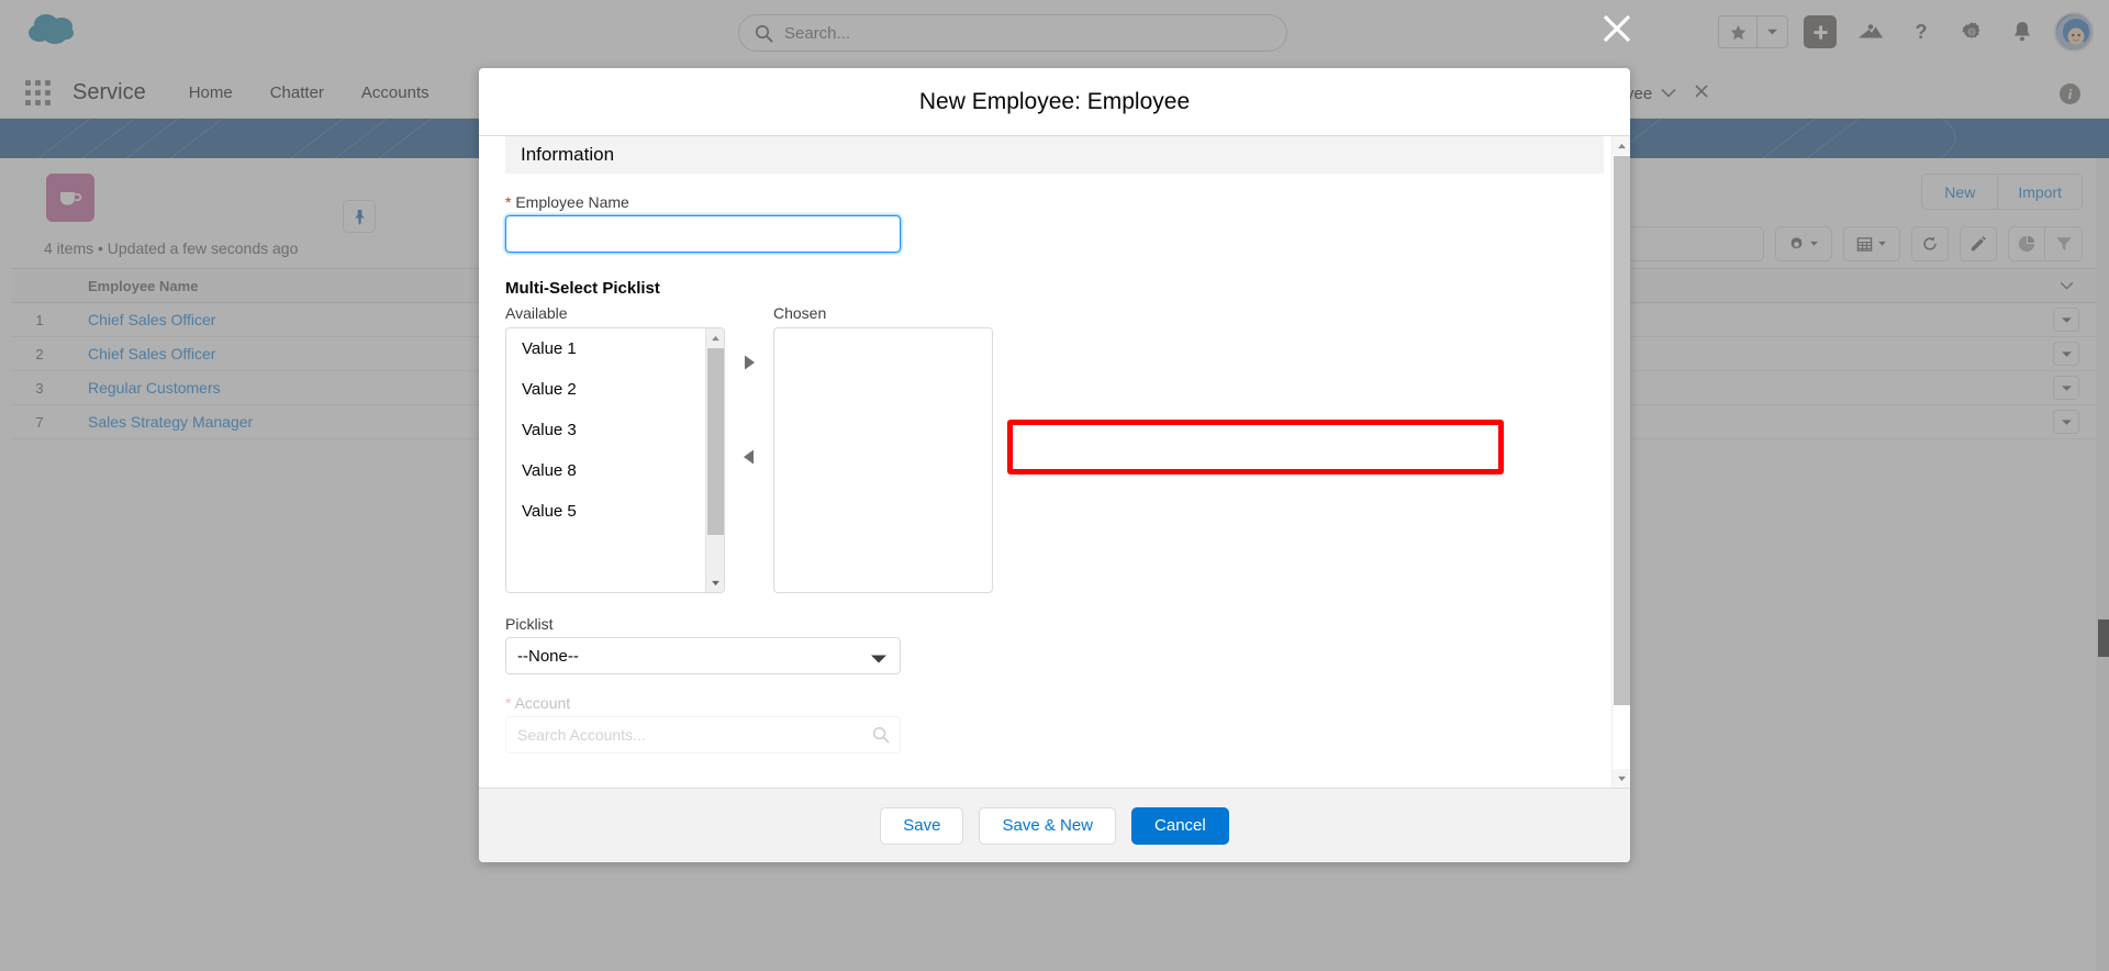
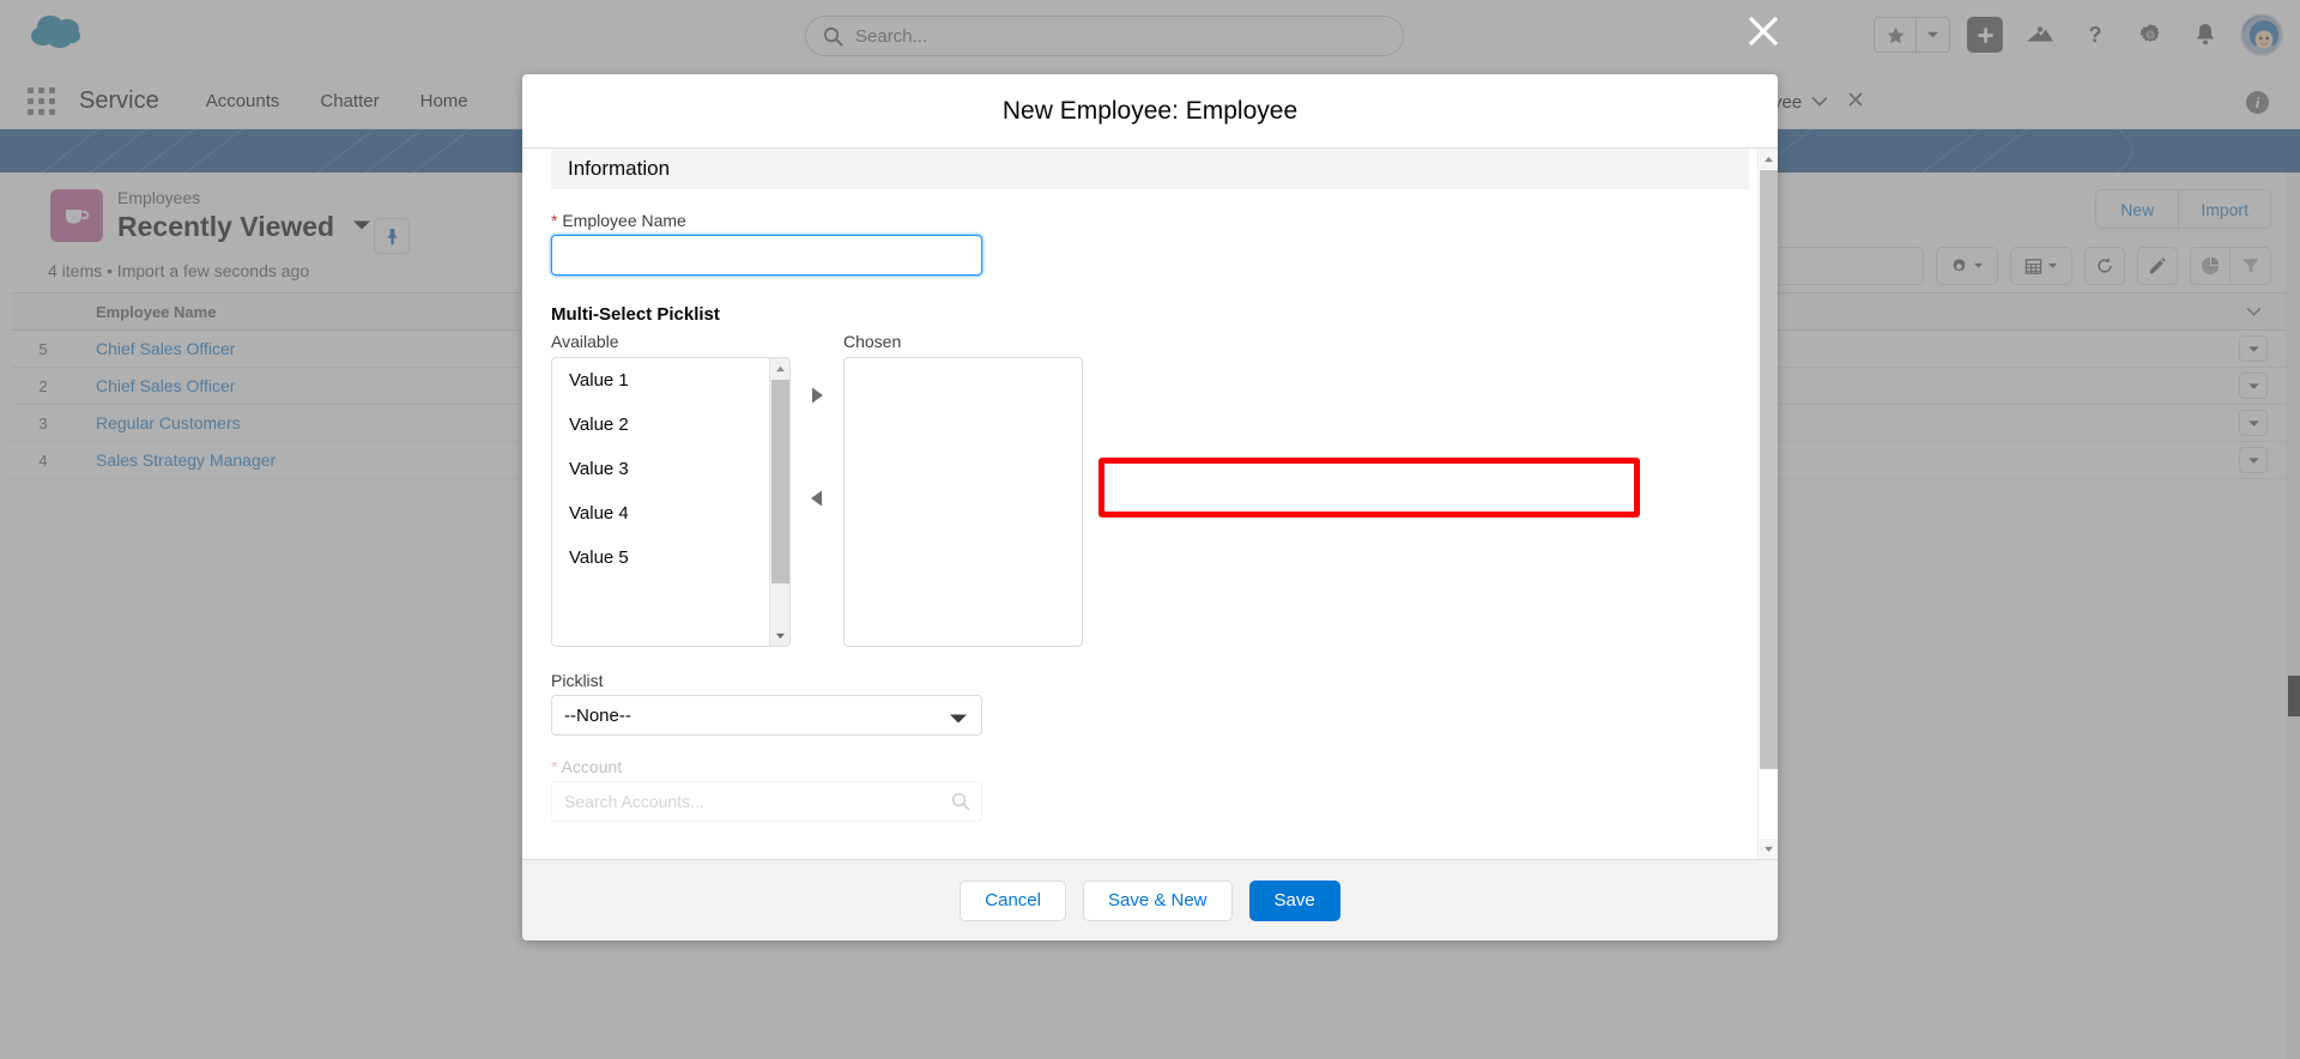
  Search...
  ?
  Service
- Home
+ Accounts
  Chatter
- Accounts
+ Home
  i
+ Employees
+ Recently Viewed
- 4 items • Updated a few seconds ago
+ 4 items • Import a few seconds ago
  New
  Import
  Employee Name
- 1
+ 5
  Chief Sales Officer
  2
  Chief Sales Officer
  3
  Regular Customers
- 7
+ 4
  Sales Strategy Manager
  New Employee: Employee
  Information
  * Employee Name
  Multi-Select Picklist
  Available
  Value 1
  Value 2
  Value 3
- Value 8
+ Value 4
  Value 5
  Chosen
  Picklist
  --None--
  * Account
  Search Accounts...
- Save
+ Cancel
  Save & New
- Cancel
+ Save
